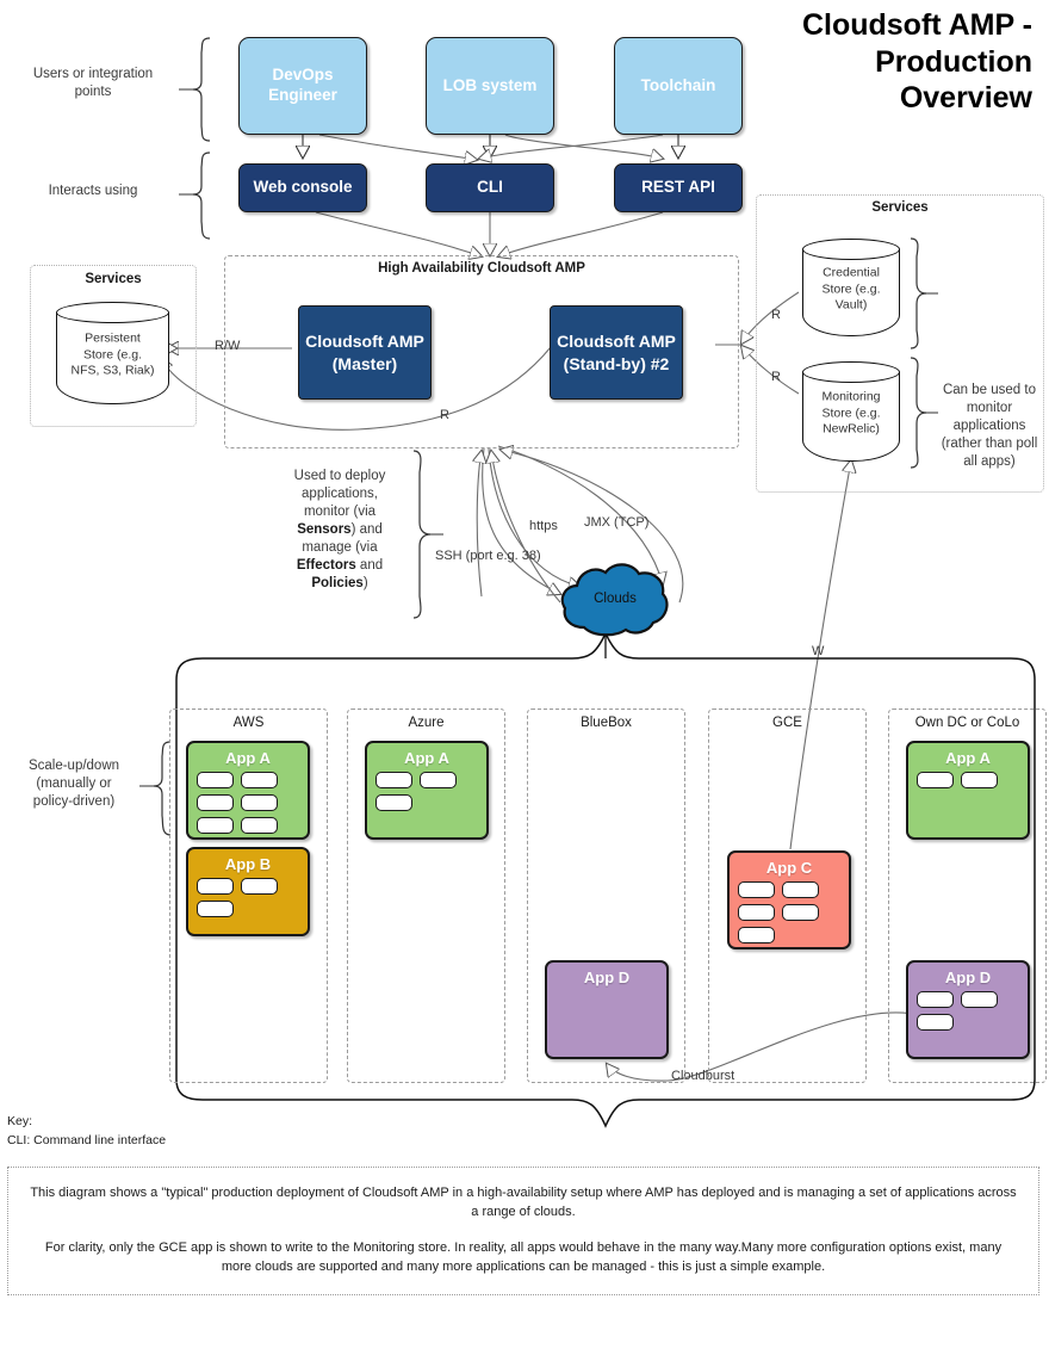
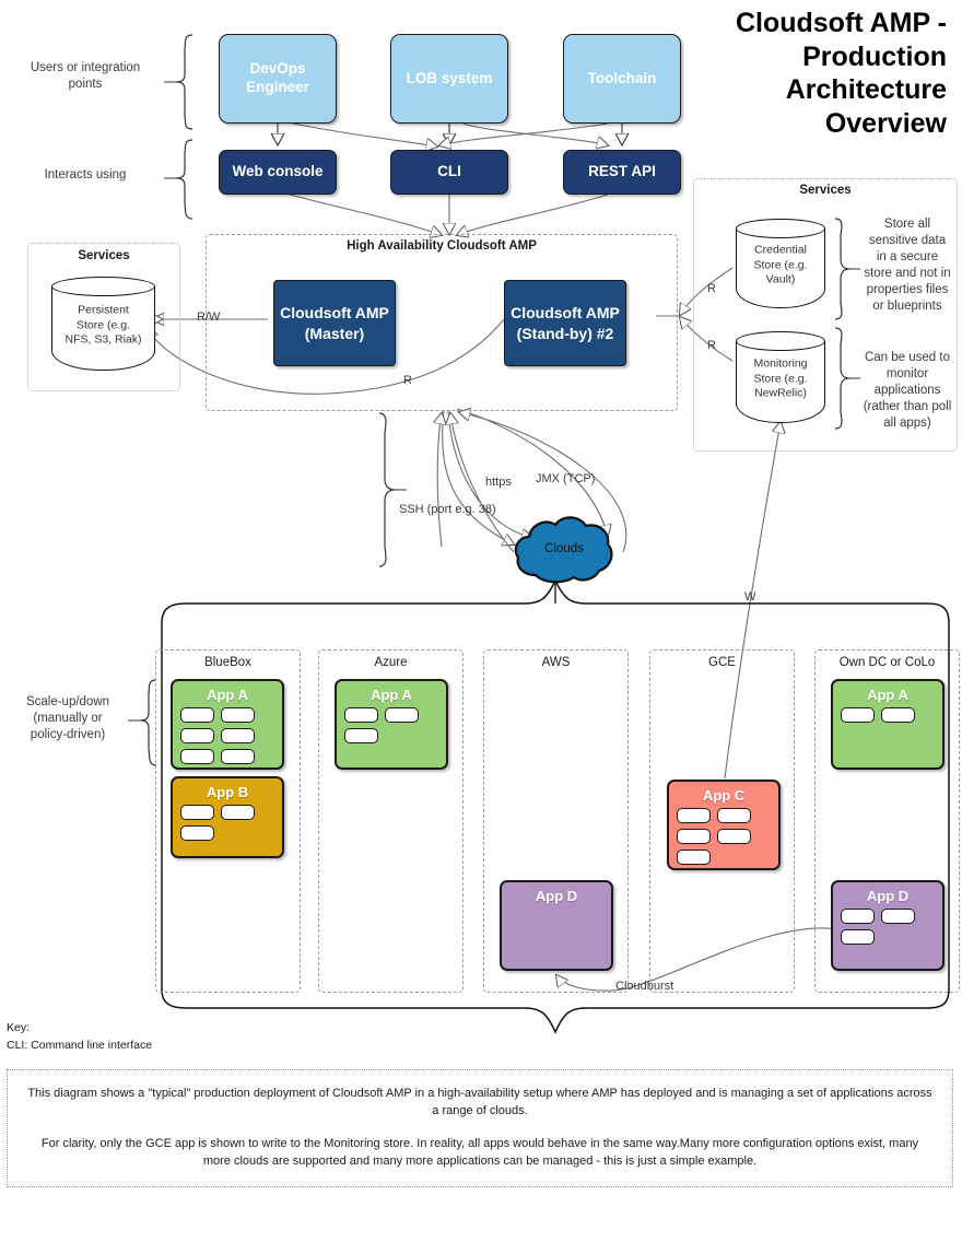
  Cloudsoft AMP -
  Production
+ Architecture
  Overview
  Users or integration
  points
  Interacts using
  Scale-up/down
  (manually or
  policy-driven)
  DevOps
  Engineer
  LOB system
  Toolchain
  Web console
  CLI
  REST API
  High Availability Cloudsoft AMP
  Cloudsoft AMP
  (Master)
  Cloudsoft AMP
  (Stand-by) #2
  R
  Services
  Persistent
  Store (e.g.
  NFS, S3, Riak)
  R/W
  Services
  Credential
  Store (e.g.
  Vault)
  R
+ Store all
+ sensitive data
+ in a secure
+ store and not in
+ properties files
+ or blueprints
  Monitoring
  Store (e.g.
  NewRelic)
  R
  Can be used to
  monitor
  applications
  (rather than poll
  all apps)
- Used to deploy
- applications,
- monitor (via
- Sensors) and
- manage (via
- Effectors and
- Policies)
  SSH (port e.g. 38)
  https
  JMX (TCP)
  W
  Cloudburst
  Clouds
- AWS
+ BlueBox
  App A
  App B
  Azure
  App A
- BlueBox
+ AWS
  App D
  GCE
  App C
  Own DC or CoLo
  App A
  App D
  Key:
  CLI: Command line interface
  This diagram shows a "typical" production deployment of Cloudsoft AMP in a high-availability setup where AMP has deployed and is managing a set of applications across a range of clouds.
- For clarity, only the GCE app is shown to write to the Monitoring store. In reality, all apps would behave in the many way.Many more configuration options exist, many more clouds are supported and many more applications can be managed - this is just a simple example.
+ For clarity, only the GCE app is shown to write to the Monitoring store. In reality, all apps would behave in the same way.Many more configuration options exist, many more clouds are supported and many more applications can be managed - this is just a simple example.
